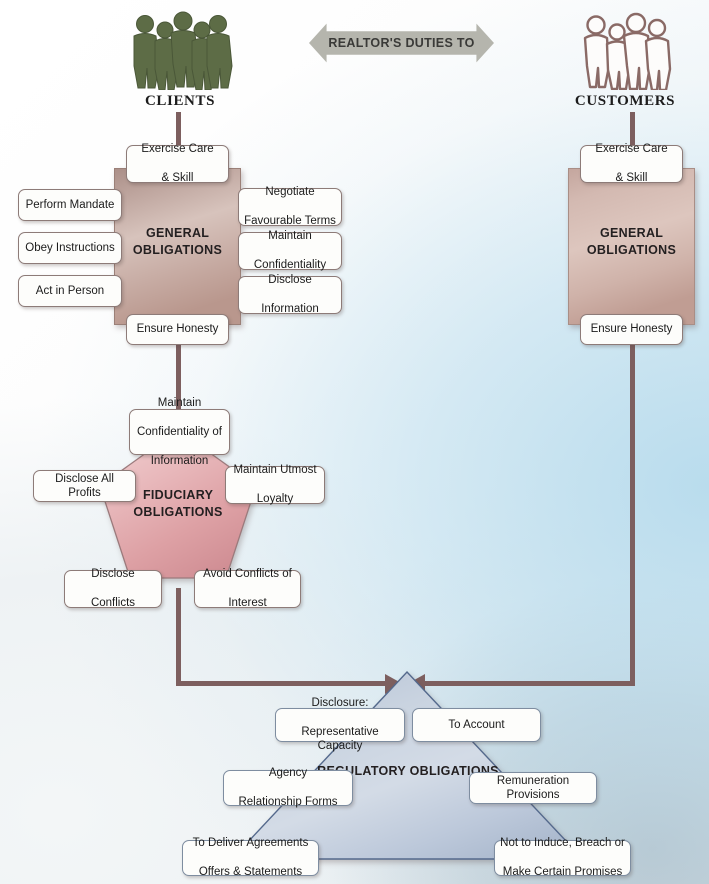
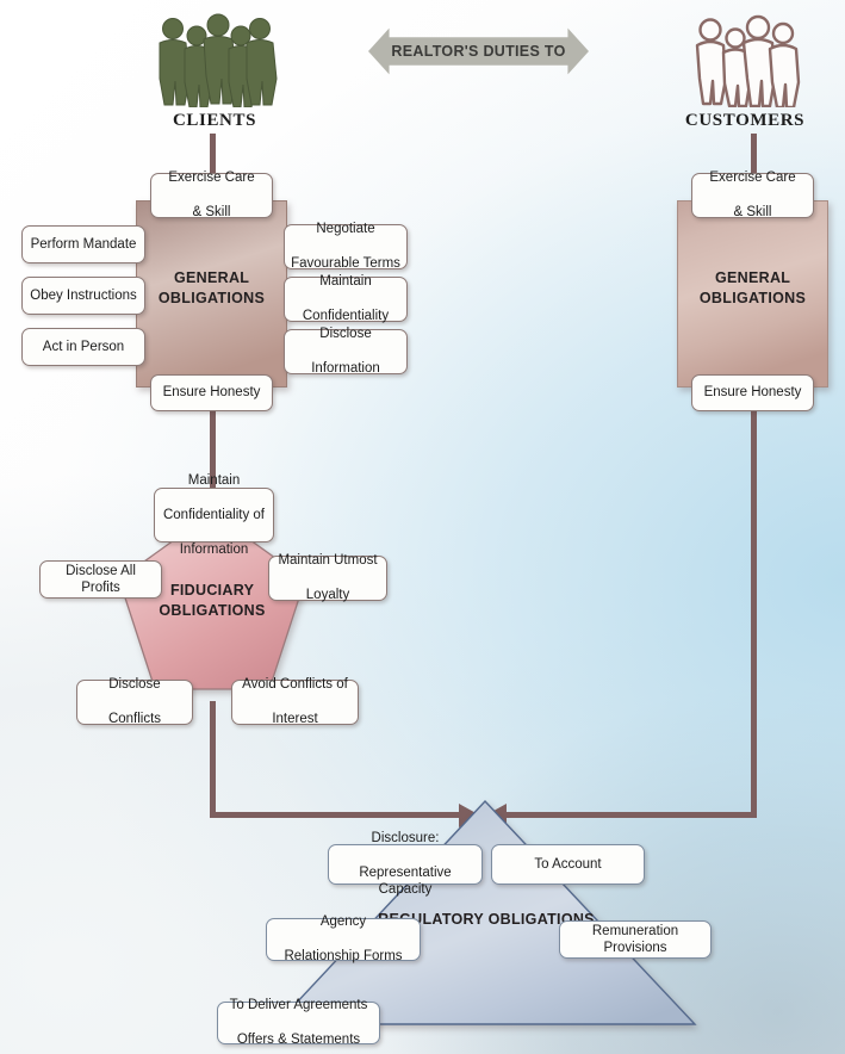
  REALTOR'S DUTIES TO
  CLIENTS
  CUSTOMERS
  GENERAL OBLIGATIONS
  Exercise Care
  & Skill
  Perform Mandate
  Obey Instructions
  Act in Person
  Negotiate
  Favourable Terms
  Maintain
  Confidentiality
  Disclose
  Information
  Ensure Honesty
  GENERAL OBLIGATIONS
  Exercise Care
  & Skill
  Ensure Honesty
  FIDUCIARY OBLIGATIONS
  Maintain
  Confidentiality of
  Information
  Disclose All Profits
  Maintain Utmost
  Loyalty
  Disclose
  Conflicts
  Avoid Conflicts of
  Interest
  LATORY OBLIGATIONS
  Disclosure:
  Representative Capacity
  To Account
  Agency
  Relationship Forms
  Remuneration Provisions
  To Deliver Agreements
  Offers & Statements
- Not to Induce, Breach or
- Make Certain Promises
